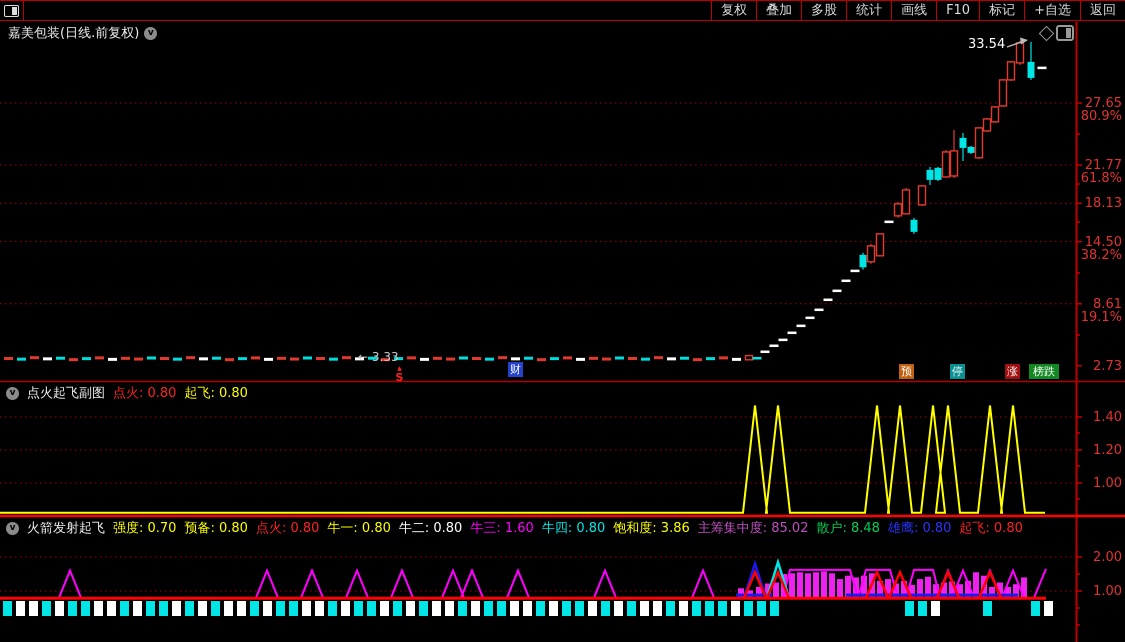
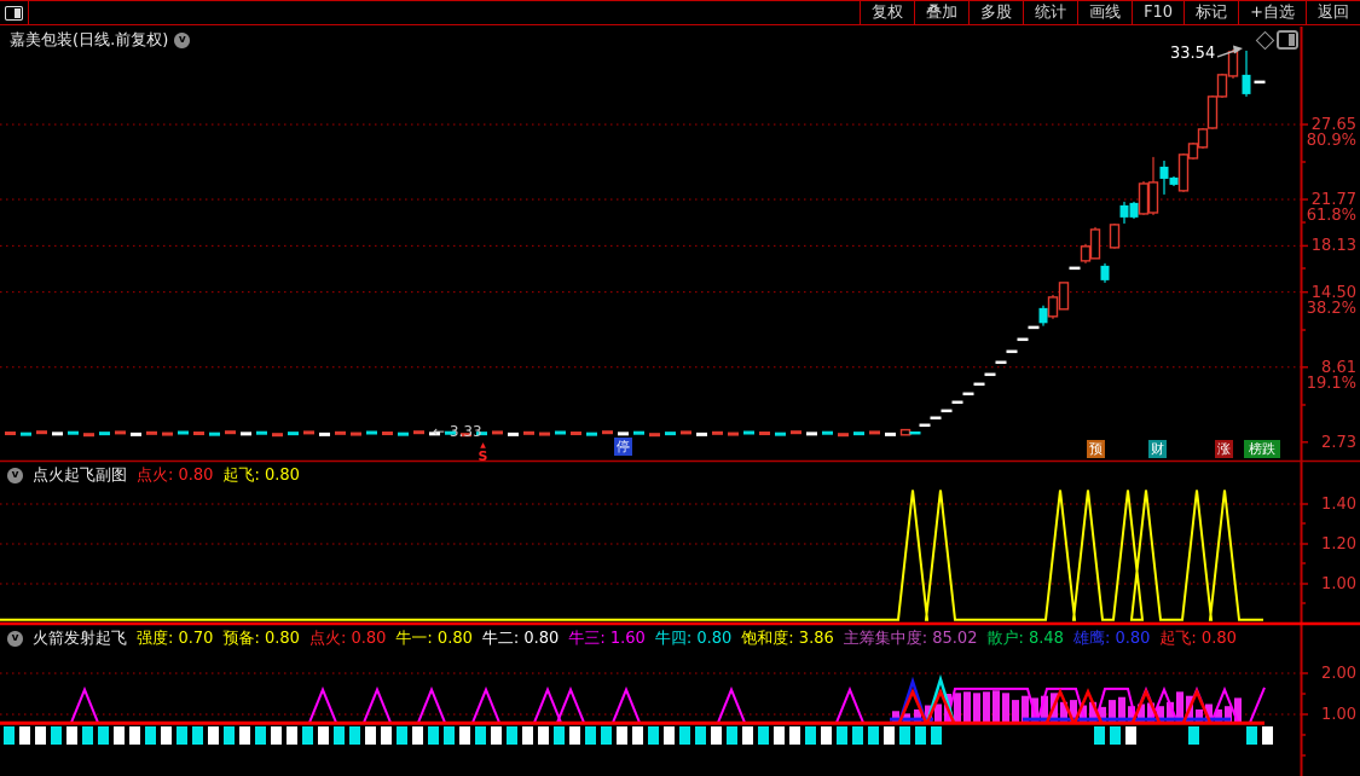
  复权
  叠加
  多股
  统计
  画线
  F10
  标记
  +自选
  返回
  嘉美包装(日线.前复权)
  v
  v
  点火起飞副图
  点火: 0.80
  起飞: 0.80
  v
  火箭发射起飞
  强度: 0.70
  预备: 0.80
  点火: 0.80
  牛一: 0.80
  牛二: 0.80
  牛三: 1.60
  牛四: 0.80
  饱和度: 3.86
  主筹集中度: 85.02
  散户: 8.48
  雄鹰: 0.80
  起飞: 0.80
  27.65
  80.9%
  21.77
  61.8%
  18.13
  14.50
  38.2%
  8.61
  19.1%
  2.73
  33.54
  ← 3.33
  S
- 财
+ 停
  预
- 停
+ 财
  涨
  榜跌
  1.40
  1.20
  1.00
  2.00
  1.00
